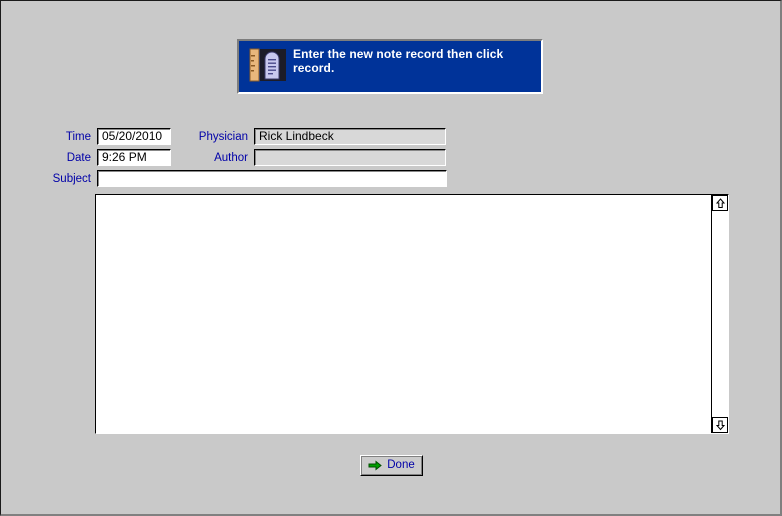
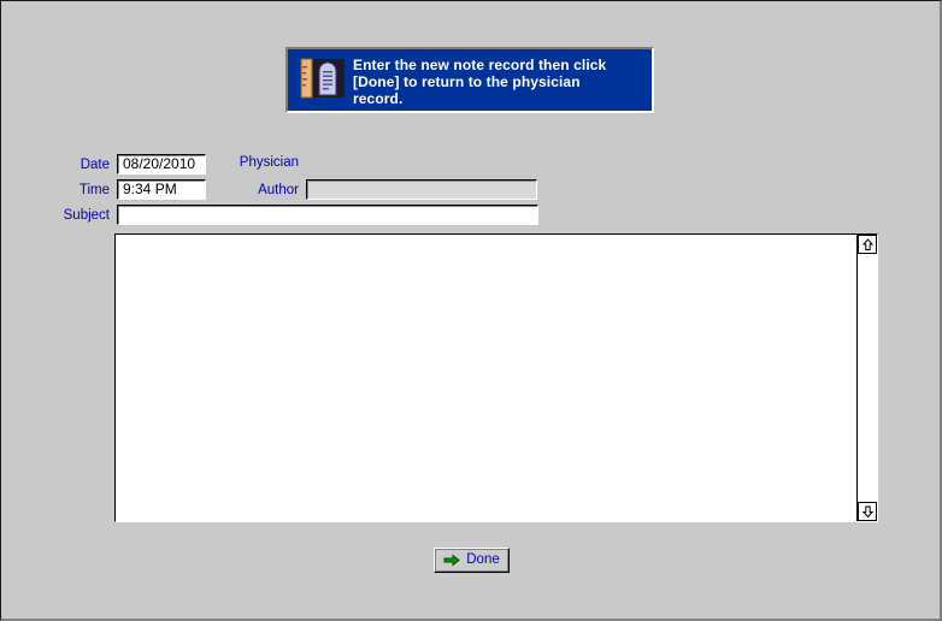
  Enter the new note record then click
+ [Done] to return to the physician
  record.
- Time
+ Date
- 05/20/2010
+ 08/20/2010
  Physician
- Rick Lindbeck
- Date
+ Time
- 9:26 PM
+ 9:34 PM
  Author
  Subject
  Done
